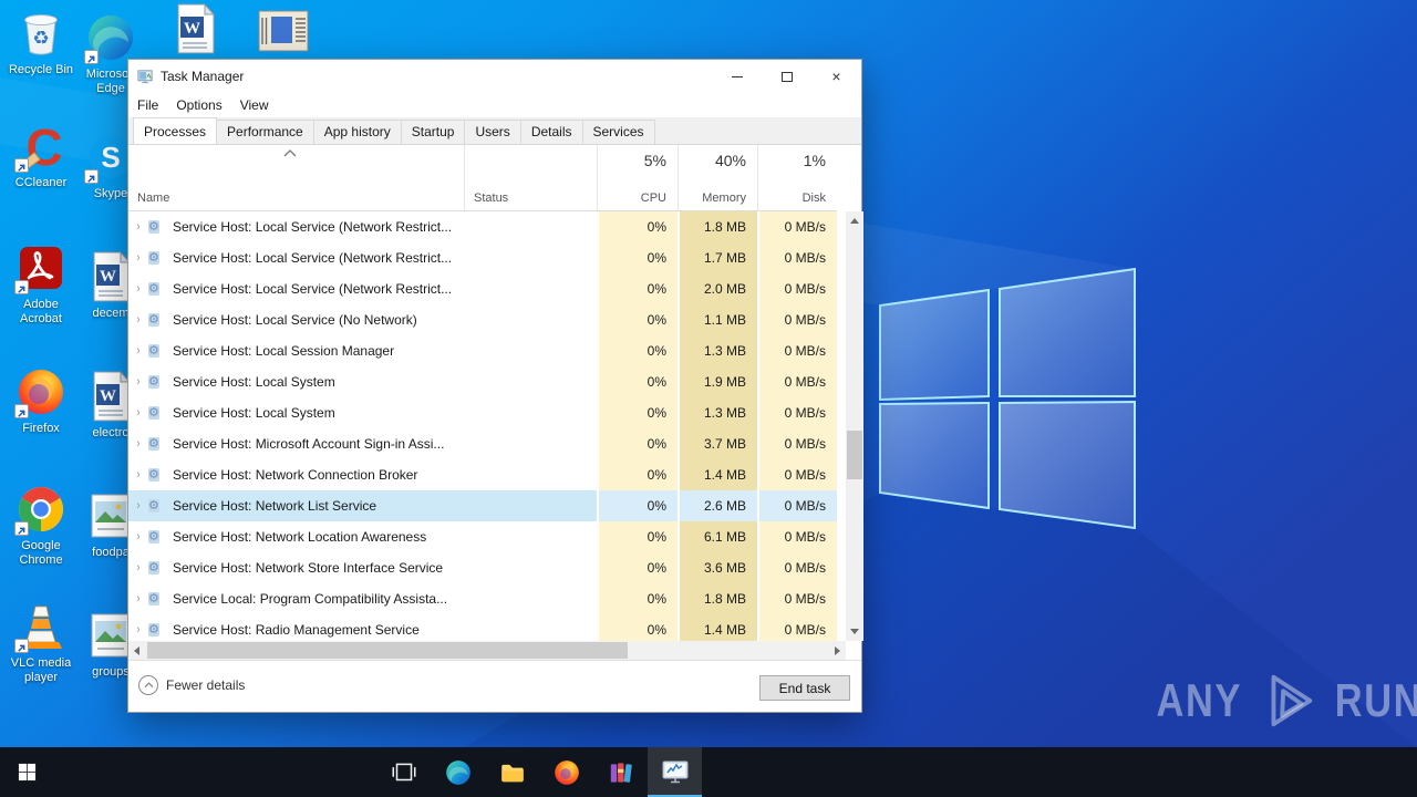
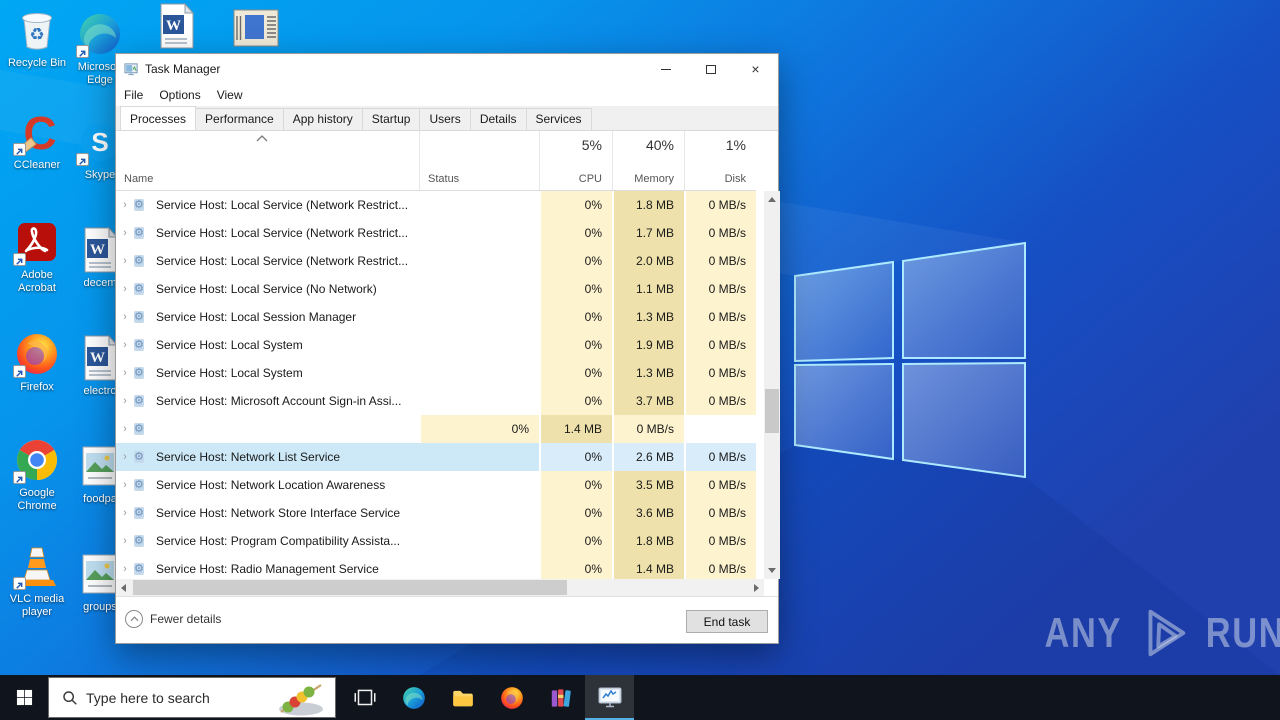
  ♻
  Recycle Bin
  C
  CCleaner
  Adobe Acrobat
  Firefox
  Google Chrome
  VLC media player
  Microso Edge
  S
  Skype
  W
  decem
  W
  electro
  foodpa
  group
  W
  ANY
  RUN
  Task Manager
  ×
  File
  Options
  View
  Processes
  Performance
  App history
  Startup
  Users
  Details
  Services
  Name
  Status
  5%
  CPU
  40%
  Memory
  1%
  Disk
  ›
  ⚙
  Service Host: Local Service (Network Restrict...
  0%
  1.8 MB
  0 MB/s
  ›
  ⚙
  Service Host: Local Service (Network Restrict...
  0%
  1.7 MB
  0 MB/s
  ›
  ⚙
  Service Host: Local Service (Network Restrict...
  0%
  2.0 MB
  0 MB/s
  ›
  ⚙
  Service Host: Local Service (No Network)
  0%
  1.1 MB
  0 MB/s
  ›
  ⚙
  Service Host: Local Session Manager
  0%
  1.3 MB
  0 MB/s
  ›
  ⚙
  Service Host: Local System
  0%
  1.9 MB
  0 MB/s
  ›
  ⚙
  Service Host: Local System
  0%
  1.3 MB
  0 MB/s
  ›
  ⚙
  Service Host: Microsoft Account Sign-in Assi...
  0%
  3.7 MB
  0 MB/s
  ›
  ⚙
- Service Host: Network Connection Broker
  0%
  1.4 MB
  0 MB/s
  ›
  ⚙
  Service Host: Network List Service
  0%
  2.6 MB
  0 MB/s
  ›
  ⚙
  Service Host: Network Location Awareness
  0%
- 6.1 MB
+ 3.5 MB
  0 MB/s
  ›
  ⚙
  Service Host: Network Store Interface Service
  0%
  3.6 MB
  0 MB/s
  ›
  ⚙
- Service Local: Program Compatibility Assista...
+ Service Host: Program Compatibility Assista...
  0%
  1.8 MB
  0 MB/s
  ›
  ⚙
  Service Host: Radio Management Service
  0%
  1.4 MB
  0 MB/s
  Fewer details
  End task
+ Type here to search
